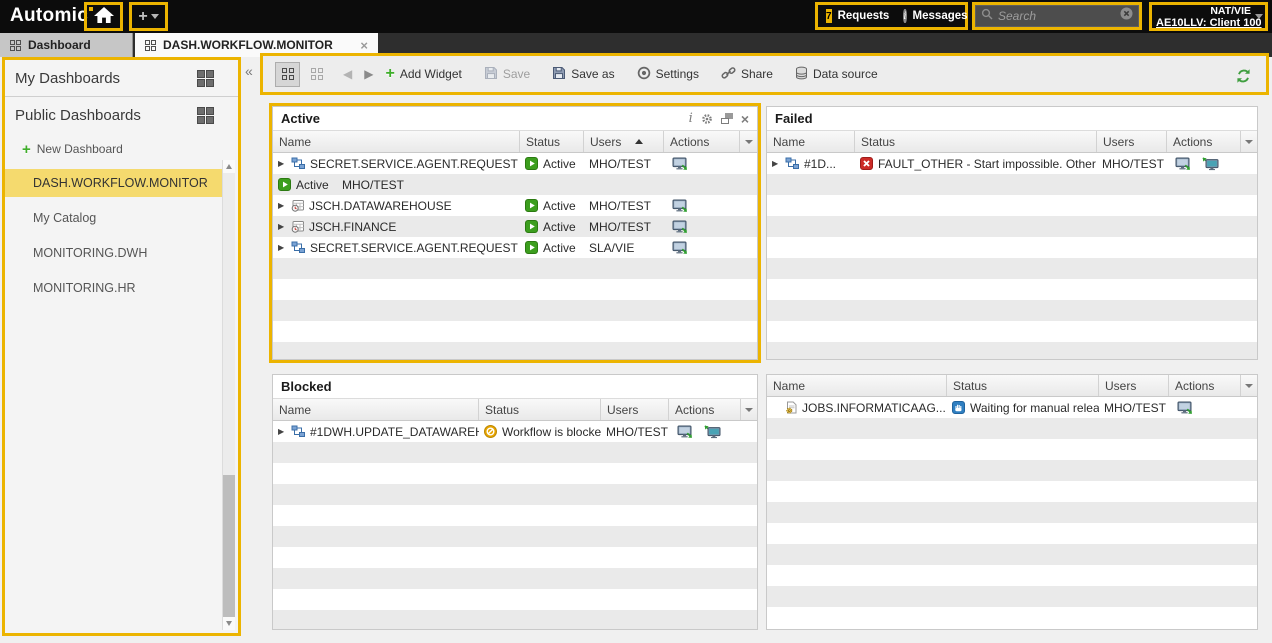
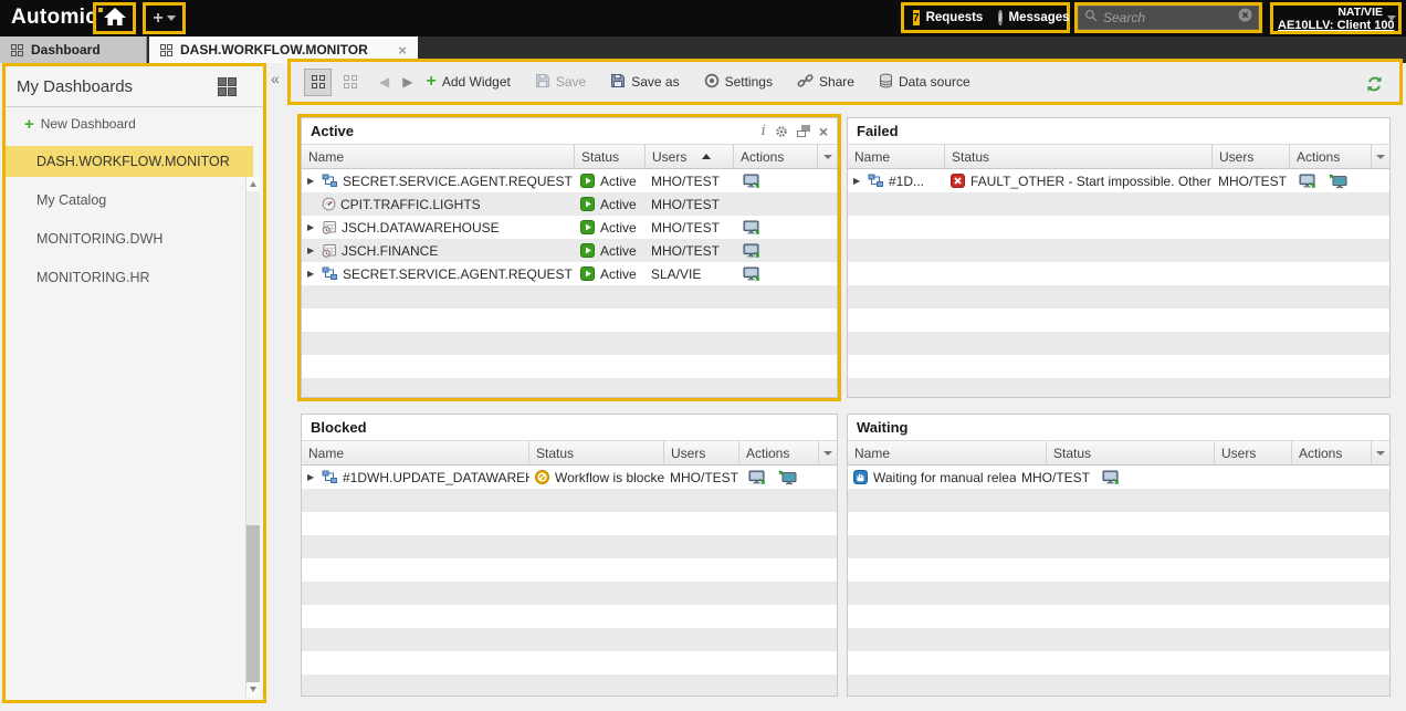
  Automic
  +
  7
  Requests
  i
  Messages
  Search
  NAT/VIE
  AE10LLV: Client 100
  Dashboard
  DASH.WORKFLOW.MONITOR
  ×
  My Dashboards
- Public Dashboards
  +
  New Dashboard
  DASH.WORKFLOW.MONITOR
  My Catalog
  MONITORING.DWH
  MONITORING.HR
  «
  ◀
  ▶
  +
  Add Widget
  Save
  Save as
  Settings
  Share
  Data source
  Active
  i
  ×
  Name
  Status
  Users
  Actions
  ▶
  SECRET.SERVICE.AGENT.REQUEST
  Active
  MHO/TEST
+ CPIT.TRAFFIC.LIGHTS
  Active
  MHO/TEST
  ▶
  JSCH.DATAWAREHOUSE
  Active
  MHO/TEST
  ▶
  JSCH.FINANCE
  Active
  MHO/TEST
  ▶
  SECRET.SERVICE.AGENT.REQUEST
  Active
  SLA/VIE
  Failed
  Name
  Status
  Users
  Actions
  ▶
  #1D...
  FAULT_OTHER - Start impossible. Other
  MHO/TEST
  Blocked
  Name
  Status
  Users
  Actions
  ▶
  #1DWH.UPDATE_DATAWARE
  Workflow is blocke
  MHO/TEST
+ Waiting
  Name
  Status
  Users
  Actions
- JOBS.INFORMATICAAG...
  Waiting for manual relea
  MHO/TEST
